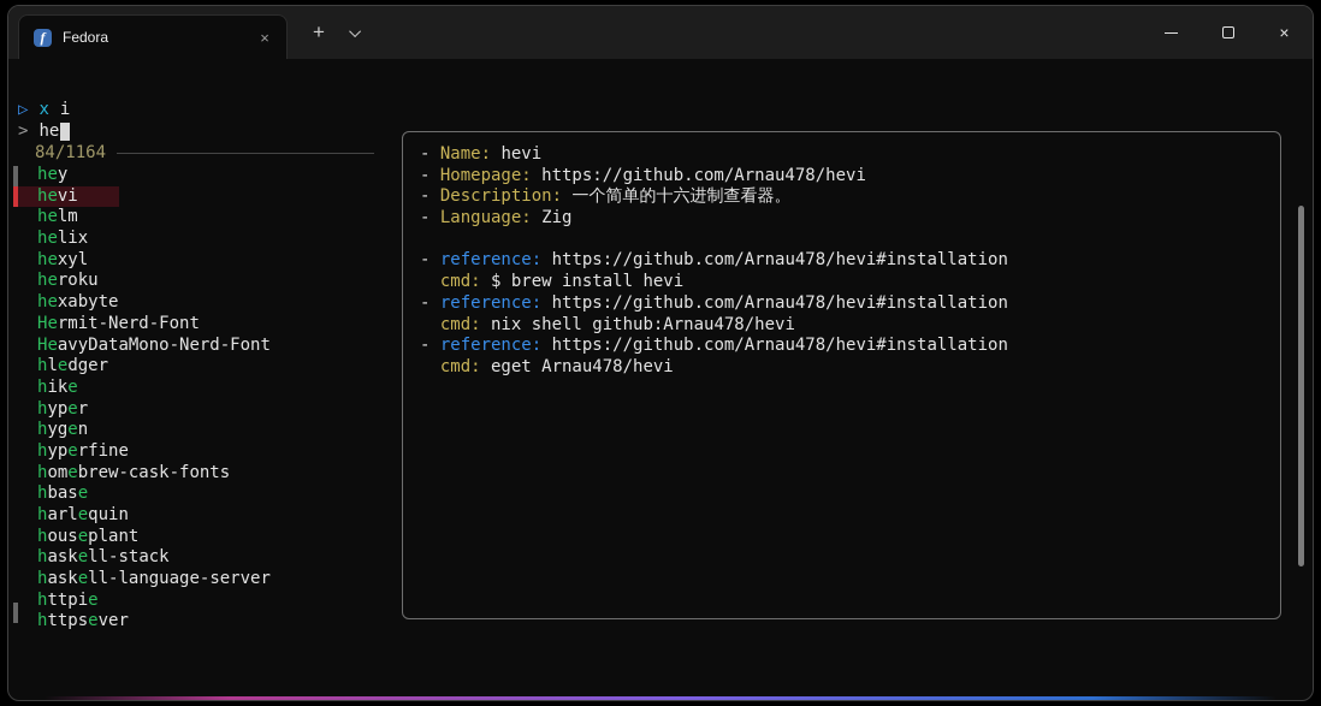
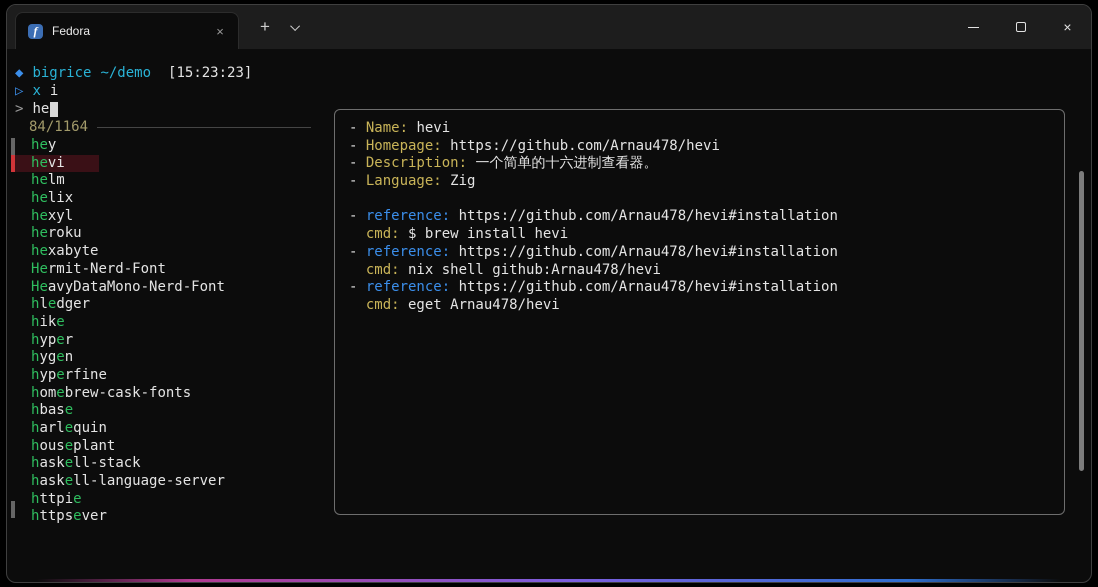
  f
  Fedora
  ×
  +
  ×
+ ◆
+ bigrice
+ ~/demo
+ [15:23:23]
  ▷
  x
  i
  >
  he
  84/1164
  hey
  hevi
  helm
  helix
  hexyl
  heroku
  hexabyte
  Hermit-Nerd-Font
  HeavyDataMono-Nerd-Font
  hledger
  hike
  hyper
  hygen
  hyperfine
  homebrew-cask-fonts
  hbase
  harlequin
  houseplant
  haskell-stack
  haskell-language-server
  httpie
  httpsever
  - Name: hevi
  - Homepage: https://github.com/Arnau478/hevi
  - Description: 一个简单的十六进制查看器。
  - Language: Zig
  - reference: https://github.com/Arnau478/hevi#installation
  cmd: $ brew install hevi
  - reference: https://github.com/Arnau478/hevi#installation
  cmd: nix shell github:Arnau478/hevi
  - reference: https://github.com/Arnau478/hevi#installation
  cmd: eget Arnau478/hevi
